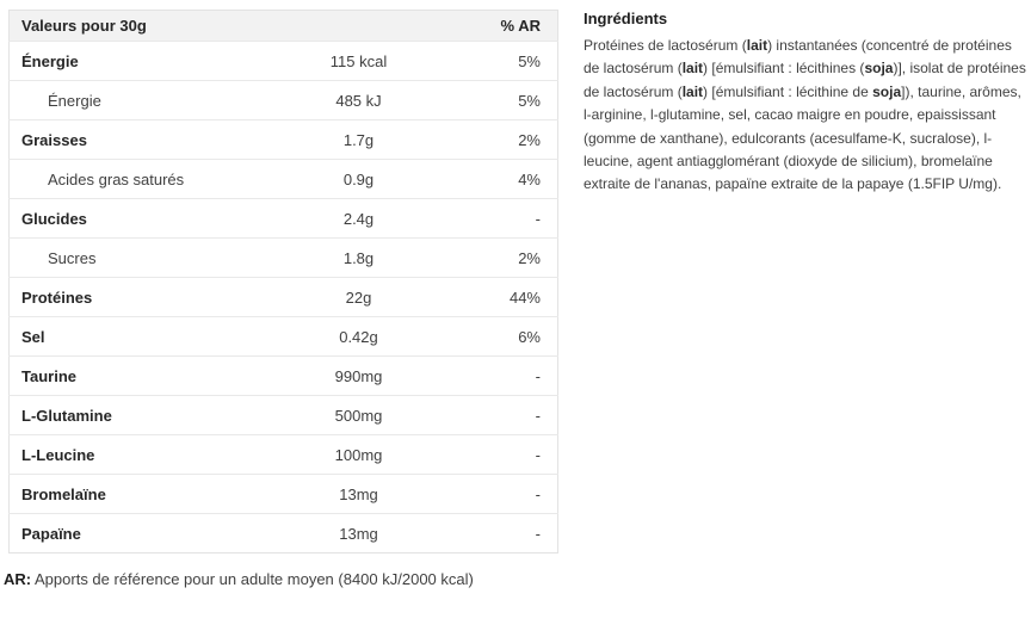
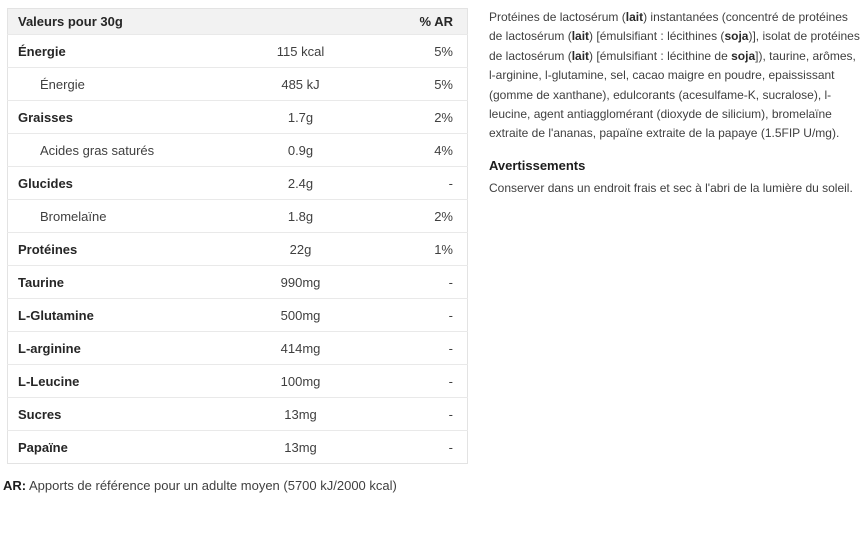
  Valeurs pour 30g		% AR
  Énergie	115 kcal	5%
  Énergie	485 kJ	5%
  Graisses	1.7g	2%
  Acides gras saturés	0.9g	4%
  Glucides	2.4g	-
- Sucres	1.8g	2%
+ Bromelaïne	1.8g	2%
- Protéines	22g	44%
+ Protéines	22g	1%
- Sel	0.42g	6%
  Taurine	990mg	-
  L-Glutamine	500mg	-
+ L-arginine	414mg	-
  L-Leucine	100mg	-
- Bromelaïne	13mg	-
+ Sucres	13mg	-
  Papaïne	13mg	-
- AR: Apports de référence pour un adulte moyen (8400 kJ/2000 kcal)
+ AR: Apports de référence pour un adulte moyen (5700 kJ/2000 kcal)
- Ingrédients
  Protéines de lactosérum (lait) instantanées (concentré de protéines de lactosérum (lait) [émulsifiant : lécithines (soja)], isolat de protéines de lactosérum (lait) [émulsifiant : lécithine de soja]), taurine, arômes, l-arginine, l-glutamine, sel, cacao maigre en poudre, epaississant (gomme de xanthane), edulcorants (acesulfame-K, sucralose), l-leucine, agent antiagglomérant (dioxyde de silicium), bromelaïne extraite de l'ananas, papaïne extraite de la papaye (1.5FIP U/mg).
+ Avertissements
+ Conserver dans un endroit frais et sec à l'abri de la lumière du soleil.
